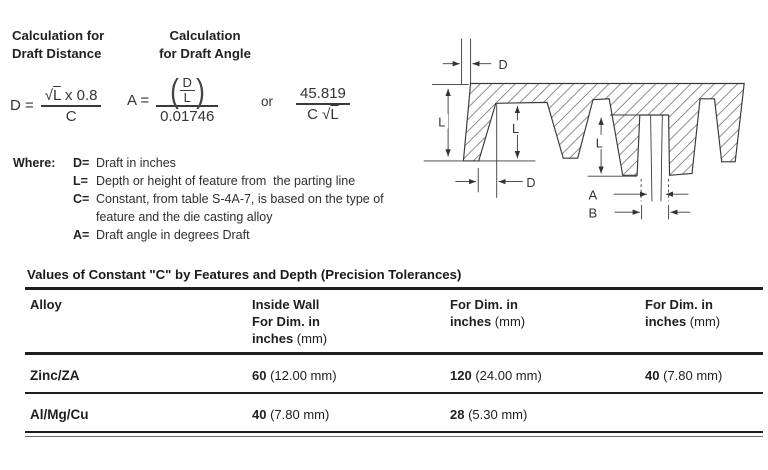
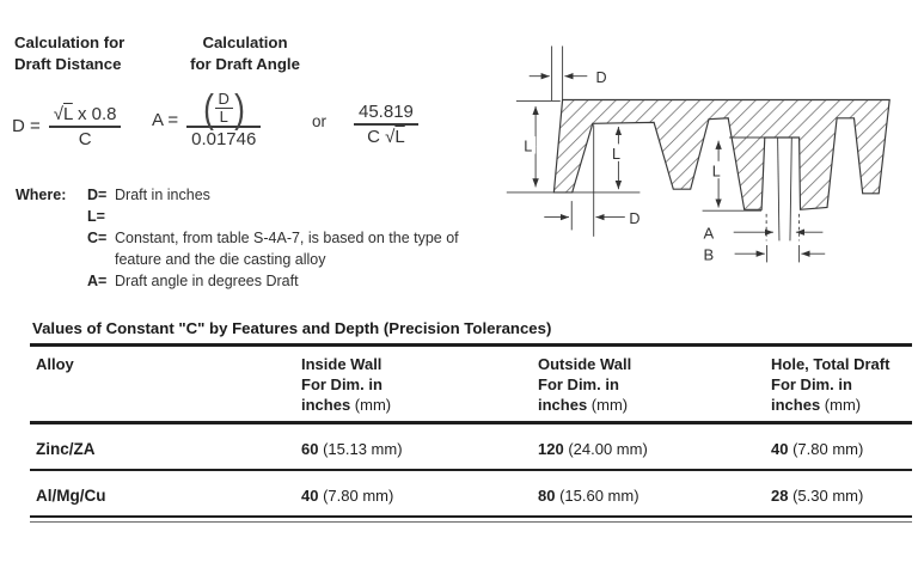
  Calculation for
  Draft Distance
  Calculation
  for Draft Angle
  D =
  √L x 0.8
  C
  A =
  (
  D
  L
  )
  0.01746
  or
  45.819
  C √L
  Where:
  D=
  Draft in inches
  L=
- Depth or height of feature from the parting line
  C=
  Constant, from table S-4A-7, is based on the type of
  feature and the die casting alloy
  A=
  Draft angle in degrees Draft
  D
  L
  L
  D
  L
  A
  B
  Values of Constant "C" by Features and Depth (Precision Tolerances)
  Alloy
  Inside Wall
  For Dim. in
  inches (mm)
+ Outside Wall
  For Dim. in
  inches (mm)
+ Hole, Total Draft
  For Dim. in
  inches (mm)
  Zinc/ZA
- 60 (12.00 mm)
+ 60 (15.13 mm)
  120 (24.00 mm)
  40 (7.80 mm)
  Al/Mg/Cu
  40 (7.80 mm)
+ 80 (15.60 mm)
  28 (5.30 mm)
